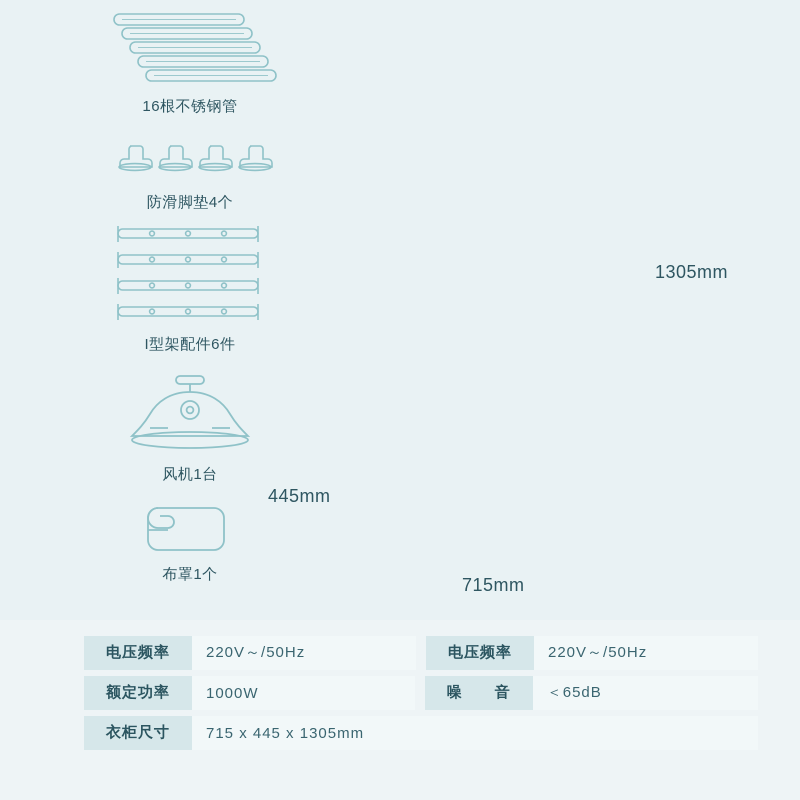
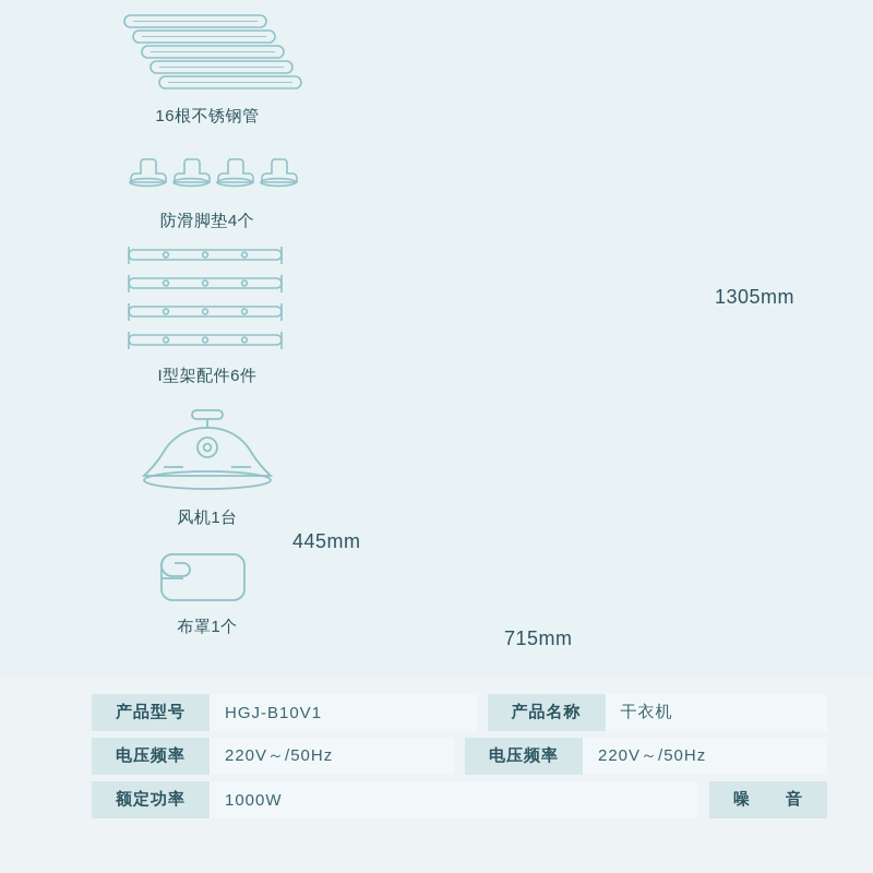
  16根不锈钢管
  防滑脚垫4个
  I型架配件6件
  风机1台
  布罩1个
  1305mm
  715mm
  445mm
+ 产品型号
+ HGJ-B10V1
+ 产品名称
+ 干衣机
  电压频率
  220V～/50Hz
  电压频率
  220V～/50Hz
  额定功率
  1000W
  噪 音
- ＜65dB
- 衣柜尺寸
- 715 x 445 x 1305mm
